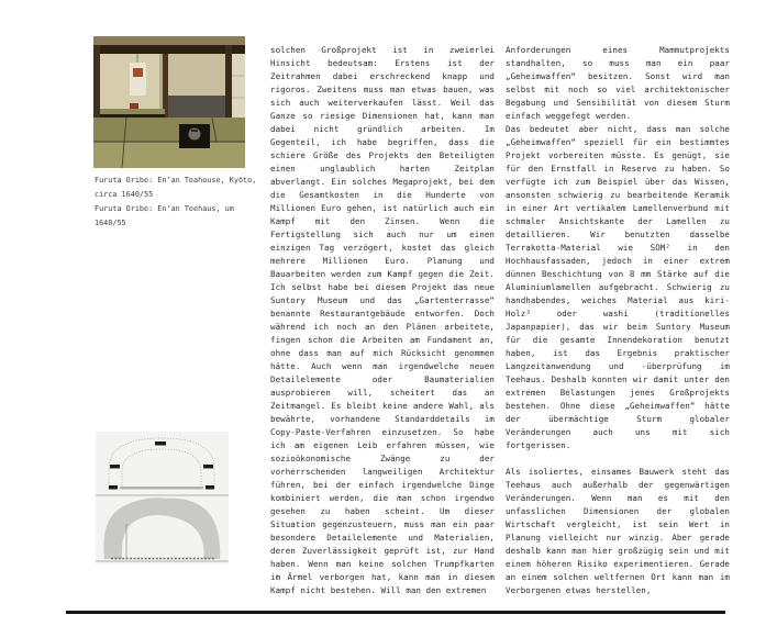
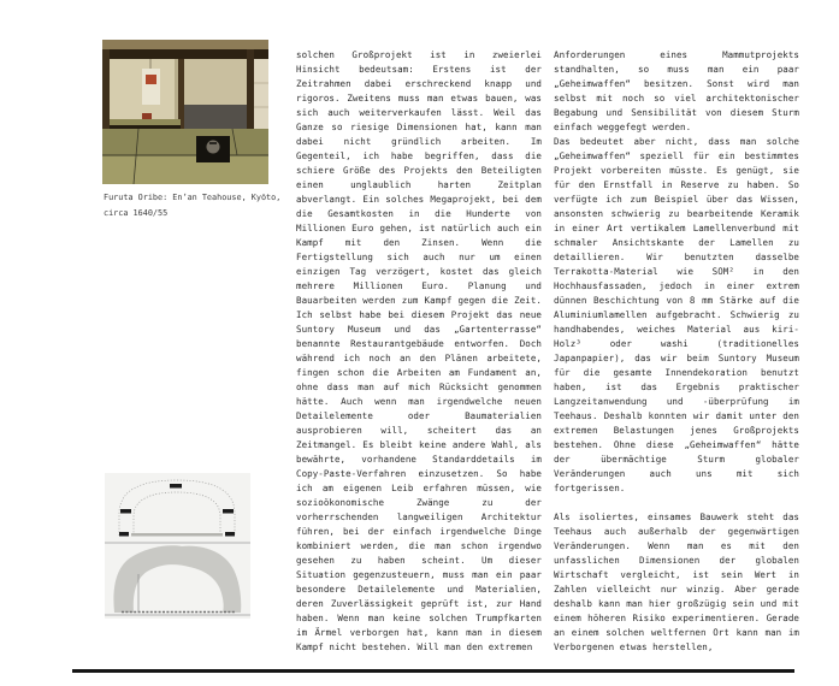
  Furuta Oribe: En’an Teahouse, Kyōto,
  circa 1640/55
- Furuta Oribe: En’an Teehaus, um
- 1640/55
  solchen Großprojekt ist in zweierlei Hinsicht bedeutsam: Erstens ist der Zeitrahmen dabei erschreckend knapp und rigoros. Zweitens muss man etwas bauen, was sich auch weiterverkaufen lässt. Weil das Ganze so riesige Dimensionen hat, kann man dabei nicht gründlich arbeiten. Im Gegenteil, ich habe begriffen, dass die schiere Größe des Projekts den Beteiligten einen unglaublich harten Zeitplan abverlangt. Ein solches Megaprojekt, bei dem die Gesamtkosten in die Hunderte von Millionen Euro gehen, ist natürlich auch ein Kampf mit den Zinsen. Wenn die Fertigstellung sich auch nur um einen einzigen Tag verzögert, kostet das gleich mehrere Millionen Euro. Planung und Bauarbeiten werden zum Kampf gegen die Zeit. Ich selbst habe bei diesem Projekt das neue Suntory Museum und das „Gartenterrasse“ benannte Restaurantgebäude entworfen. Doch während ich noch an den Plänen arbeitete, fingen schon die Arbeiten am Fundament an, ohne dass man auf mich Rücksicht genommen hätte. Auch wenn man irgendwelche neuen Detailelemente oder Baumaterialien ausprobieren will, scheitert das an Zeitmangel. Es bleibt keine andere Wahl, als bewährte, vorhandene Standarddetails im Copy-Paste-Verfahren einzusetzen. So habe ich am eigenen Leib erfahren müssen, wie sozioökonomische Zwänge zu der vorherrschenden langweiligen Architektur führen, bei der einfach irgendwelche Dinge kombiniert werden, die man schon irgendwo gesehen zu haben scheint. Um dieser Situation gegenzusteuern, muss man ein paar besondere Detailelemente und Materialien, deren Zuverlässigkeit geprüft ist, zur Hand haben. Wenn man keine solchen Trumpfkarten im Ärmel verborgen hat, kann man in diesem Kampf nicht bestehen. Will man den extremen
  Anforderungen eines Mammutprojekts standhalten, so muss man ein paar „Geheimwaffen“ besitzen. Sonst wird man selbst mit noch so viel architektonischer Begabung und Sensibilität von diesem Sturm einfach weggefegt werden.
  Das bedeutet aber nicht, dass man solche „Geheimwaffen“ speziell für ein bestimmtes Projekt vorbereiten müsste. Es genügt, sie für den Ernstfall in Reserve zu haben. So verfügte ich zum Beispiel über das Wissen, ansonsten schwierig zu bearbeitende Keramik in einer Art vertikalem Lamellenverbund mit schmaler Ansichtskante der Lamellen zu detaillieren. Wir benutzten dasselbe Terrakotta-Material wie SOM² in den Hochhausfassaden, jedoch in einer extrem dünnen Beschichtung von 8 mm Stärke auf die Aluminiumlamellen aufgebracht. Schwierig zu handhabendes, weiches Material aus kiri-Holz³ oder washi (traditionelles Japanpapier), das wir beim Suntory Museum für die gesamte Innendekoration benutzt haben, ist das Ergebnis praktischer Langzeitanwendung und -überprüfung im Teehaus. Deshalb konnten wir damit unter den extremen Belastungen jenes Großprojekts bestehen. Ohne diese „Geheimwaffen“ hätte der übermächtige Sturm globaler Veränderungen auch uns mit sich fortgerissen.
- Als isoliertes, einsames Bauwerk steht das Teehaus auch außerhalb der gegenwärtigen Veränderungen. Wenn man es mit den unfasslichen Dimensionen der globalen Wirtschaft vergleicht, ist sein Wert in Planung vielleicht nur winzig. Aber gerade deshalb kann man hier großzügig sein und mit einem höheren Risiko experimentieren. Gerade an einem solchen weltfernen Ort kann man im Verborgenen etwas herstellen,
+ Als isoliertes, einsames Bauwerk steht das Teehaus auch außerhalb der gegenwärtigen Veränderungen. Wenn man es mit den unfasslichen Dimensionen der globalen Wirtschaft vergleicht, ist sein Wert in Zahlen vielleicht nur winzig. Aber gerade deshalb kann man hier großzügig sein und mit einem höheren Risiko experimentieren. Gerade an einem solchen weltfernen Ort kann man im Verborgenen etwas herstellen,
